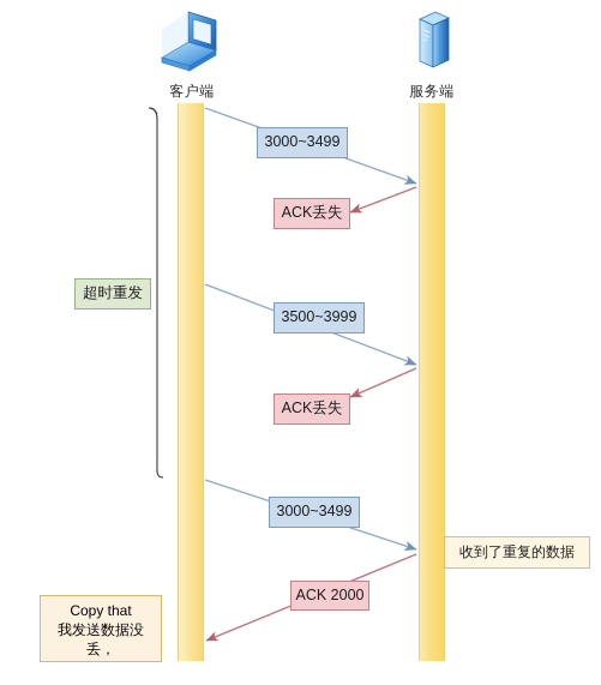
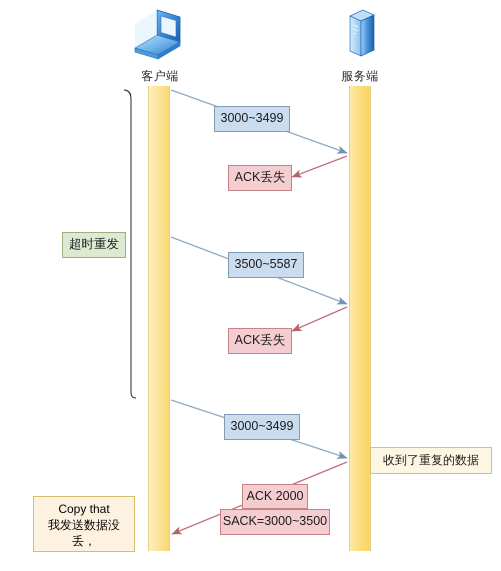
  客户端
  服务端
  3000~3499
  ACK丢失
- 3500~3999
+ 3500~5587
  ACK丢失
  3000~3499
  ACK 2000
+ SACK=3000~3500
  超时重发
  收到了重复的数据
  Copy that
  我发送数据没丢，
